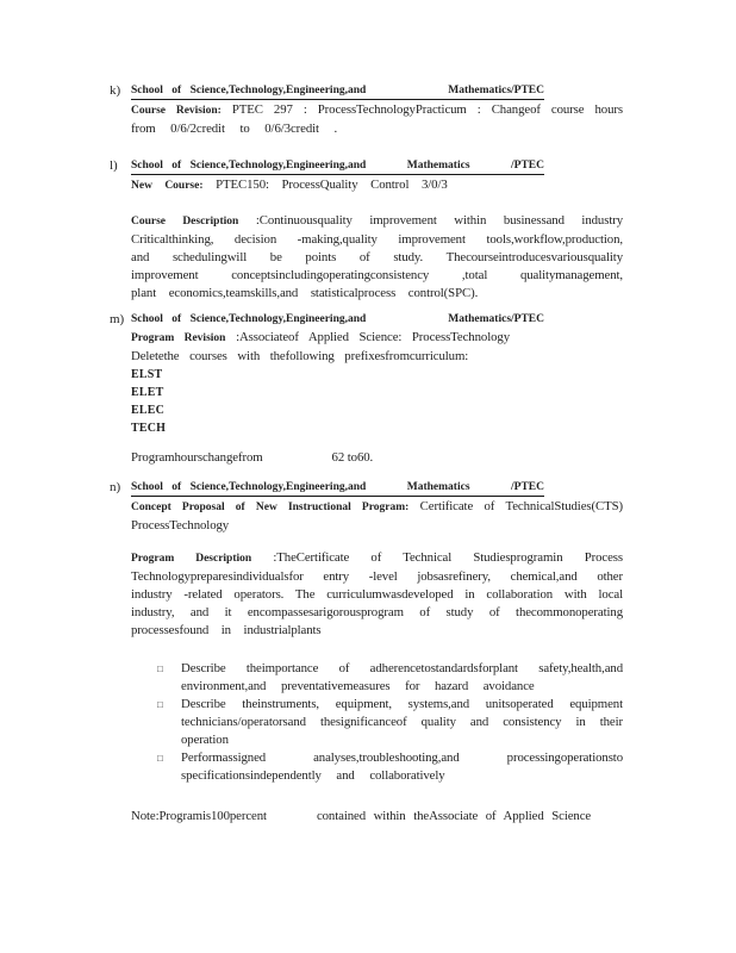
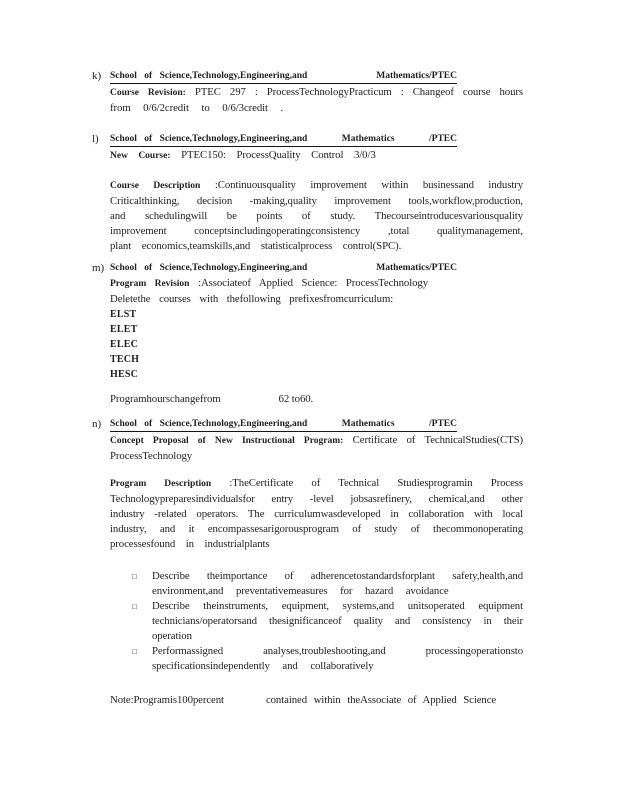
  k)
  School of Science,Technology,Engineering,and
  Mathematics/PTEC
  Course Revision: PTEC 297 : ProcessTechnologyPracticum : Changeof course hours
  from 0/6/2credit to 0/6/3credit .
  l)
  School of Science,Technology,Engineering,and
  Mathematics
  /PTEC
  New Course: PTEC150: ProcessQuality Control 3/0/3
  Course Description :Continuousquality improvement within businessand industry
  Criticalthinking, decision -making,quality improvement tools,workflow,production,
  and schedulingwill be points of study. Thecourseintroducesvariousquality
  improvement conceptsincludingoperatingconsistency ,total qualitymanagement,
  plant economics,teamskills,and statisticalprocess control(SPC).
  m)
  School of Science,Technology,Engineering,and
  Mathematics/PTEC
  Program Revision :Associateof Applied Science: ProcessTechnology
  Deletethe courses with thefollowing prefixesfromcurriculum:
  ELST
  ELET
  ELEC
  TECH
+ HESC
  Programhourschangefrom 62 to60.
  n)
  School of Science,Technology,Engineering,and
  Mathematics
  /PTEC
  Concept Proposal of New Instructional Program: Certificate of TechnicalStudies(CTS)
  ProcessTechnology
  Program Description :TheCertificate of Technical Studiesprogramin Process
  Technologypreparesindividualsfor entry -level jobsasrefinery, chemical,and other
  industry -related operators. The curriculumwasdeveloped in collaboration with local
  industry, and it encompassesarigorousprogram of study of thecommonoperating
  processesfound in industrialplants
  □
  Describe theimportance of adherencetostandardsforplant safety,health,and
  environment,and preventativemeasures for hazard avoidance
  □
  Describe theinstruments, equipment, systems,and unitsoperated equipment
  technicians/operatorsand thesignificanceof quality and consistency in their
  operation
  □
  Performassigned analyses,troubleshooting,and processingoperationsto
  specificationsindependently and collaboratively
  Note:Programis100percent contained within theAssociate of Applied Science
